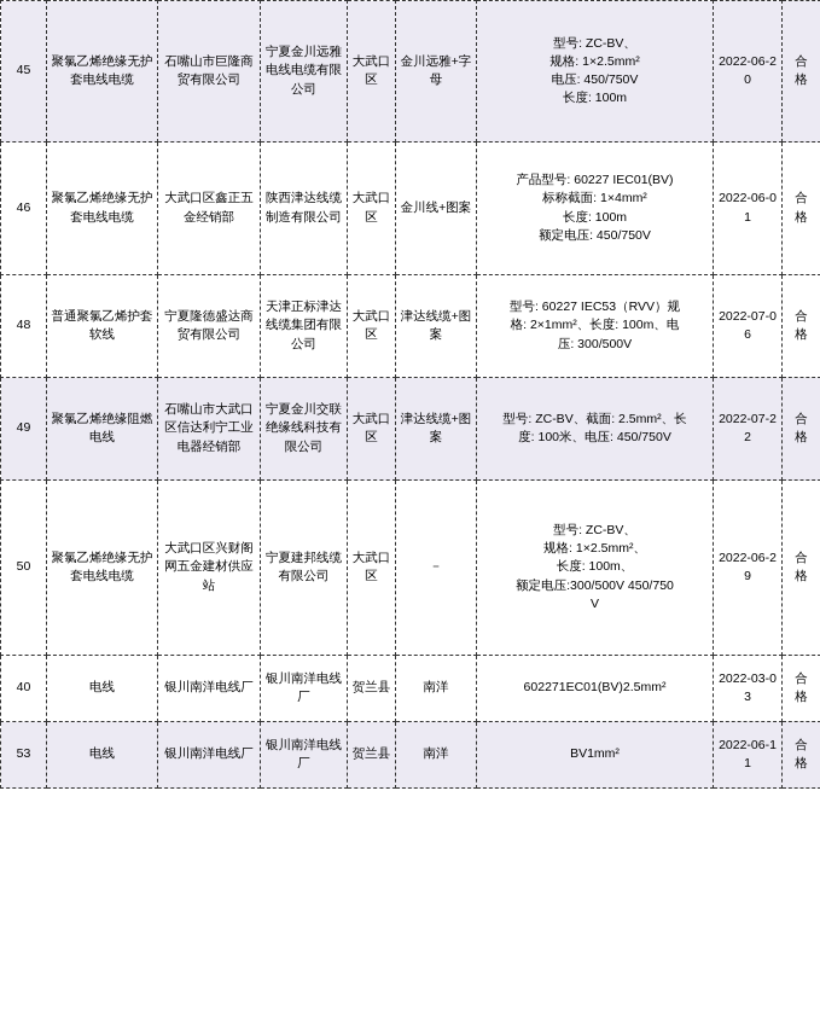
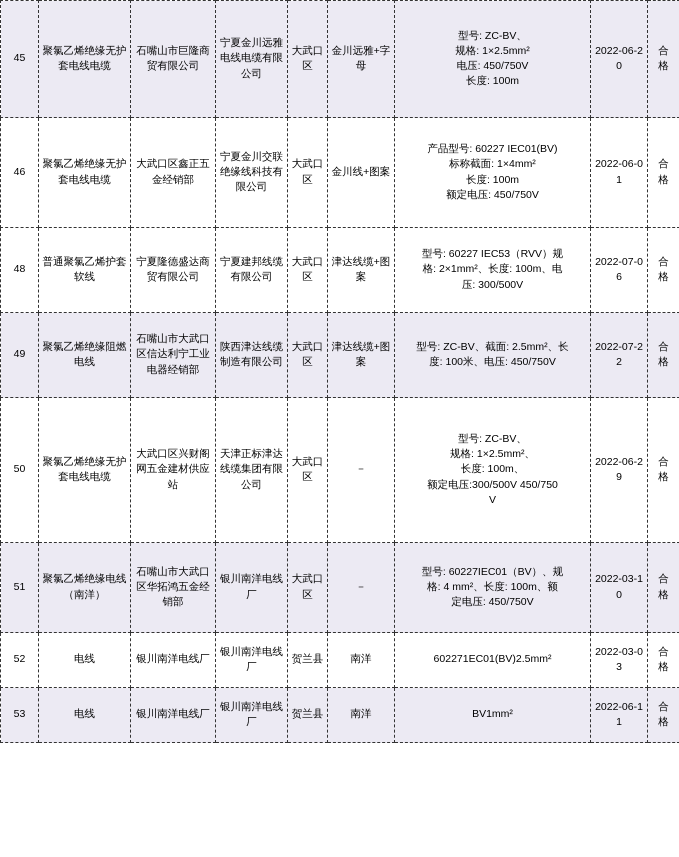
  45	聚氯乙烯绝缘无护套电线电缆	石嘴山市巨隆商贸有限公司	宁夏金川远雅电线电缆有限公司	大武口区	金川远雅+字母	型号: ZC-BV、规格: 1×2.5mm²电压: 450/750V长度: 100m	2022-06-20	合格
- 46	聚氯乙烯绝缘无护套电线电缆	大武口区鑫正五金经销部	陕西津达线缆制造有限公司	大武口区	金川线+图案	产品型号: 60227 IEC01(BV)标称截面: 1×4mm²长度: 100m额定电压: 450/750V	2022-06-01	合格
+ 46	聚氯乙烯绝缘无护套电线电缆	大武口区鑫正五金经销部	宁夏金川交联绝缘线科技有限公司	大武口区	金川线+图案	产品型号: 60227 IEC01(BV)标称截面: 1×4mm²长度: 100m额定电压: 450/750V	2022-06-01	合格
- 48	普通聚氯乙烯护套软线	宁夏隆德盛达商贸有限公司	天津正标津达线缆集团有限公司	大武口区	津达线缆+图案	型号: 60227 IEC53（RVV）规格: 2×1mm²、长度: 100m、电压: 300/500V	2022-07-06	合格
+ 48	普通聚氯乙烯护套软线	宁夏隆德盛达商贸有限公司	宁夏建邦线缆有限公司	大武口区	津达线缆+图案	型号: 60227 IEC53（RVV）规格: 2×1mm²、长度: 100m、电压: 300/500V	2022-07-06	合格
- 49	聚氯乙烯绝缘阻燃电线	石嘴山市大武口区信达利宁工业电器经销部	宁夏金川交联绝缘线科技有限公司	大武口区	津达线缆+图案	型号: ZC-BV、截面: 2.5mm²、长度: 100米、电压: 450/750V	2022-07-22	合格
+ 49	聚氯乙烯绝缘阻燃电线	石嘴山市大武口区信达利宁工业电器经销部	陕西津达线缆制造有限公司	大武口区	津达线缆+图案	型号: ZC-BV、截面: 2.5mm²、长度: 100米、电压: 450/750V	2022-07-22	合格
- 50	聚氯乙烯绝缘无护套电线电缆	大武口区兴财阁网五金建材供应站	宁夏建邦线缆有限公司	大武口区	－	型号: ZC-BV、规格: 1×2.5mm²、长度: 100m、额定电压:300/500V 450/750V	2022-06-29	合格
+ 50	聚氯乙烯绝缘无护套电线电缆	大武口区兴财阁网五金建材供应站	天津正标津达线缆集团有限公司	大武口区	－	型号: ZC-BV、规格: 1×2.5mm²、长度: 100m、额定电压:300/500V 450/750V	2022-06-29	合格
+ 51	聚氯乙烯绝缘电线（南洋）	石嘴山市大武口区华拓鸿五金经销部	银川南洋电线厂	大武口区	－	型号: 60227IEC01（BV）、规格: 4 mm²、长度: 100m、额定电压: 450/750V	2022-03-10	合格
- 40	电线	银川南洋电线厂	银川南洋电线厂	贺兰县	南洋	602271EC01(BV)2.5mm²	2022-03-03	合格
+ 52	电线	银川南洋电线厂	银川南洋电线厂	贺兰县	南洋	602271EC01(BV)2.5mm²	2022-03-03	合格
  53	电线	银川南洋电线厂	银川南洋电线厂	贺兰县	南洋	BV1mm²	2022-06-11	合格
